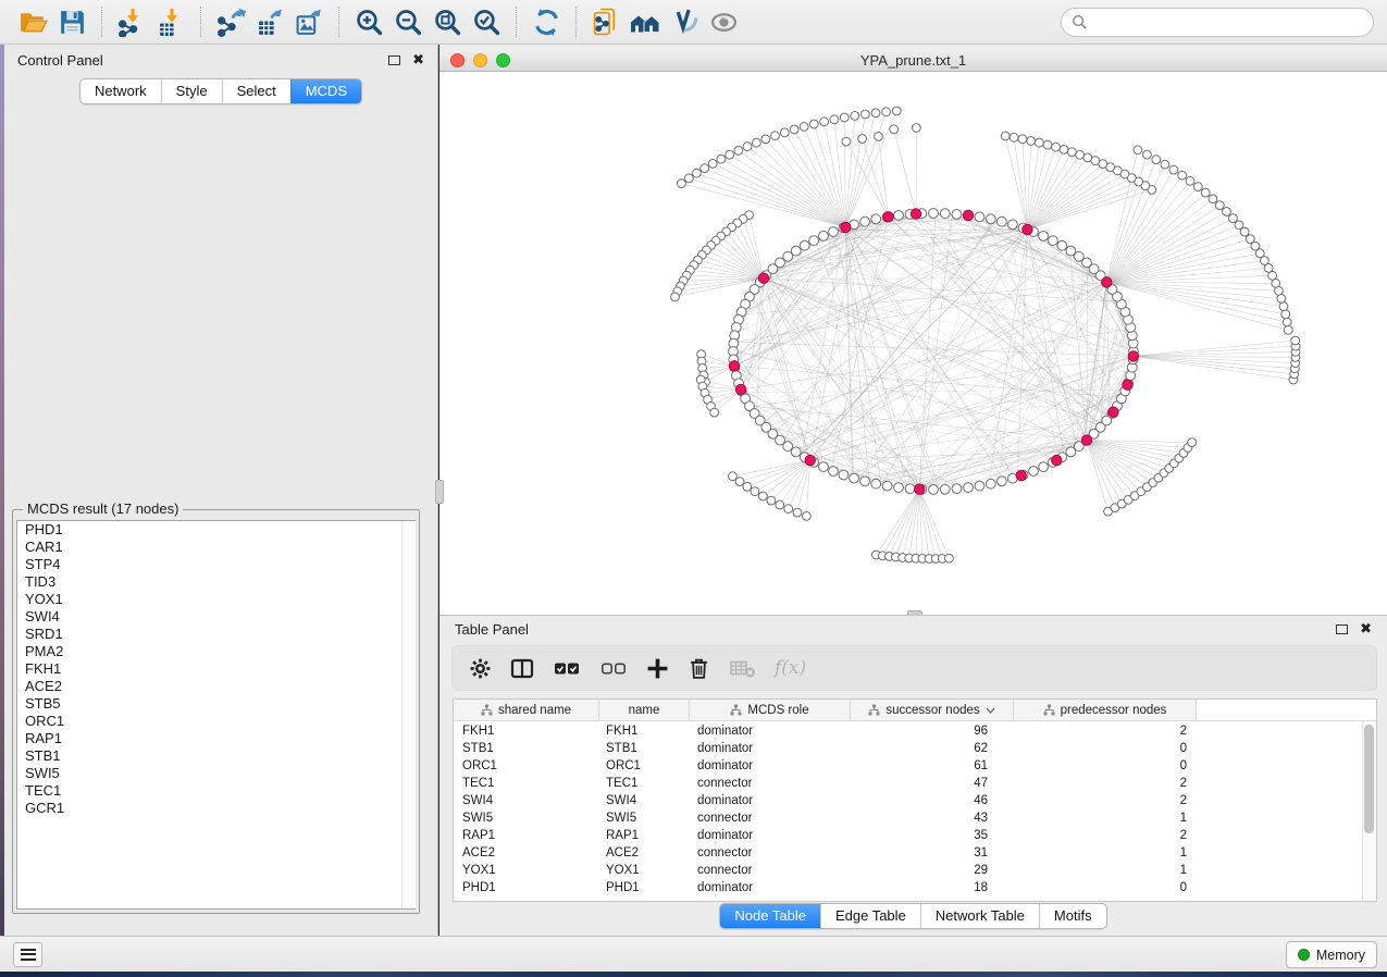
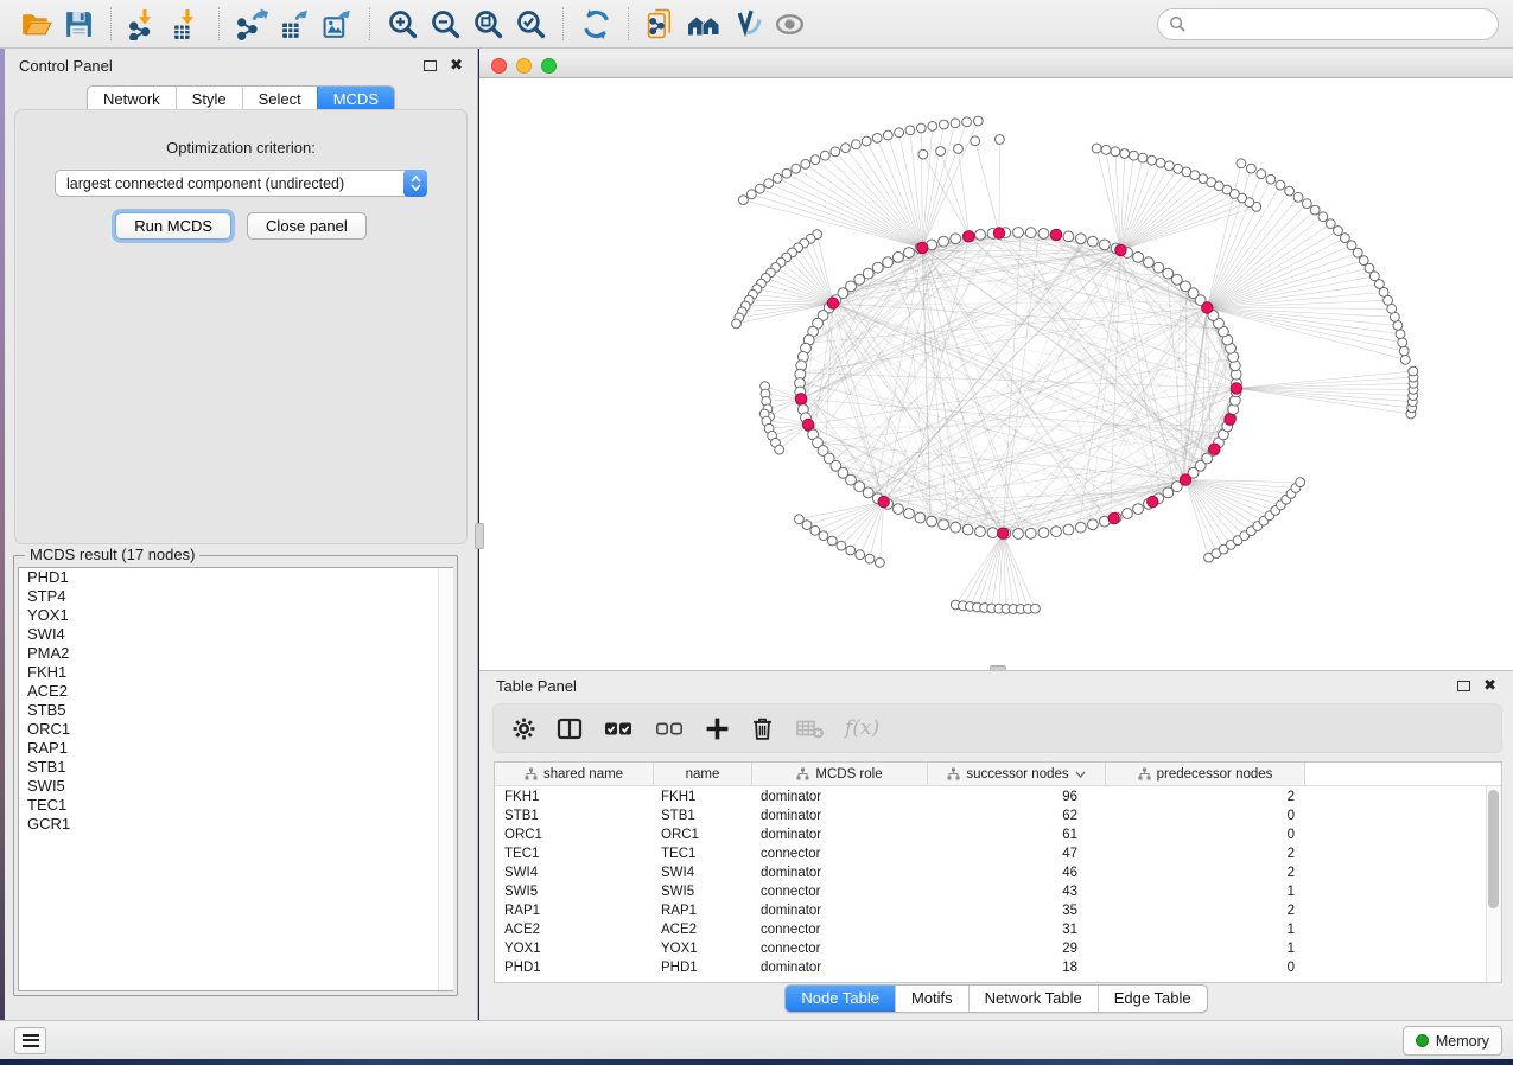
  Control Panel
  ✖
  Network
  Style
  Select
  MCDS
+ Optimization criterion:
+ largest connected component (undirected)
+ Run MCDS
+ Close panel
  MCDS result (17 nodes)
  PHD1
- CAR1
  STP4
- TID3
  YOX1
  SWI4
- SRD1
  PMA2
  FKH1
  ACE2
  STB5
  ORC1
  RAP1
  STB1
  SWI5
  TEC1
  GCR1
- YPA_prune.txt_1
  Table Panel
  ✖
  f(x)
  shared name
  name
  MCDS role
  successor nodes
  predecessor nodes
  FKH1
  FKH1
  dominator
  96
  2
  STB1
  STB1
  dominator
  62
  0
  ORC1
  ORC1
  dominator
  61
  0
  TEC1
  TEC1
  connector
  47
  2
  SWI4
  SWI4
  dominator
  46
  2
  SWI5
  SWI5
  connector
  43
  1
  RAP1
  RAP1
  dominator
  35
  2
  ACE2
  ACE2
  connector
  31
  1
  YOX1
  YOX1
  connector
  29
  1
  PHD1
  PHD1
  dominator
  18
  0
  Node Table
- Edge Table
+ Motifs
  Network Table
- Motifs
+ Edge Table
  Memory
